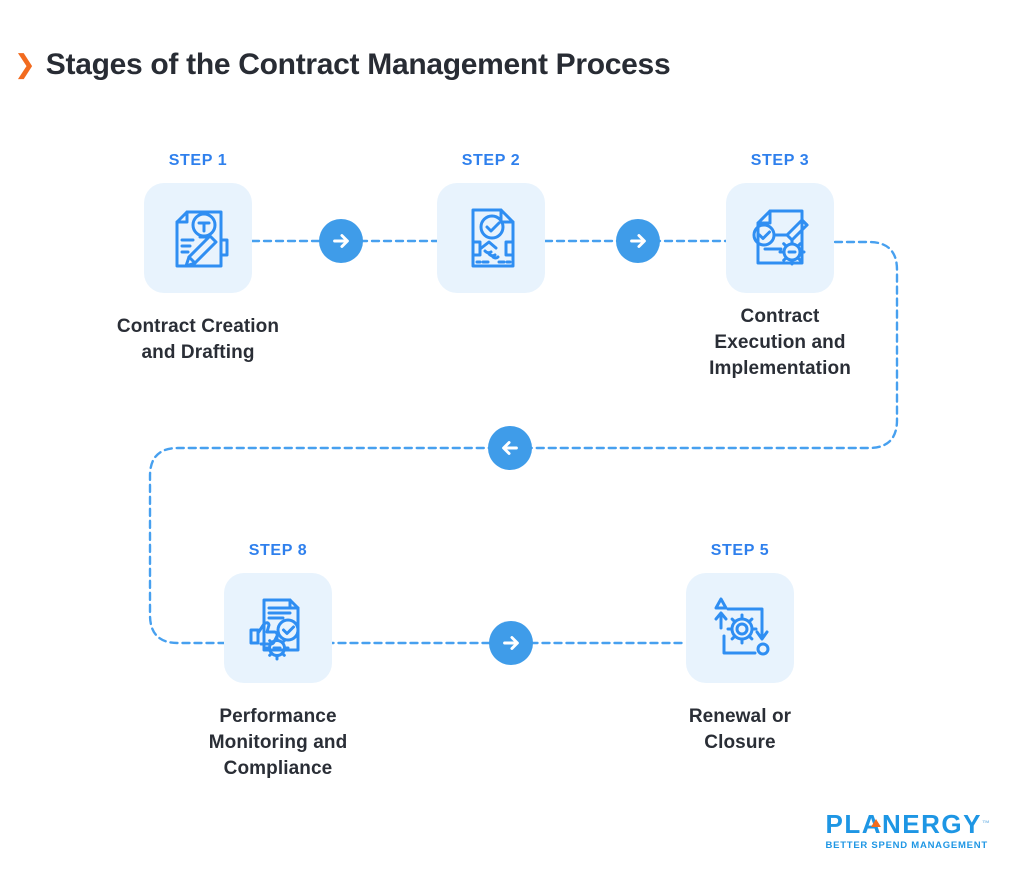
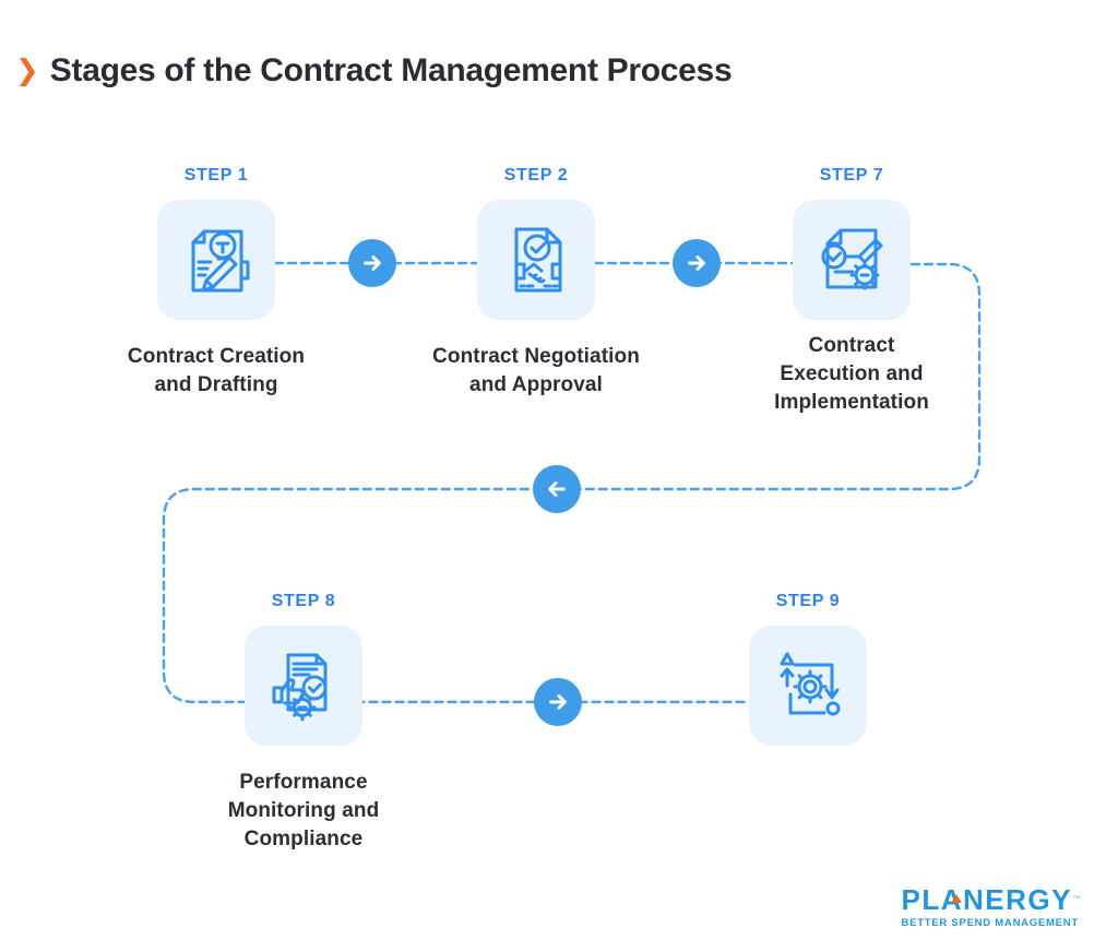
  ❯
  Stages of the Contract Management Process
  STEP 1
  Contract Creation
  and Drafting
  STEP 2
+ Contract Negotiation
+ and Approval
- STEP 3
+ STEP 7
  Contract
  Execution and
  Implementation
  STEP 8
  Performance
  Monitoring and
  Compliance
- STEP 5
+ STEP 9
- Renewal or
- Closure
  PLANERGY™
  BETTER SPEND MANAGEMENT
